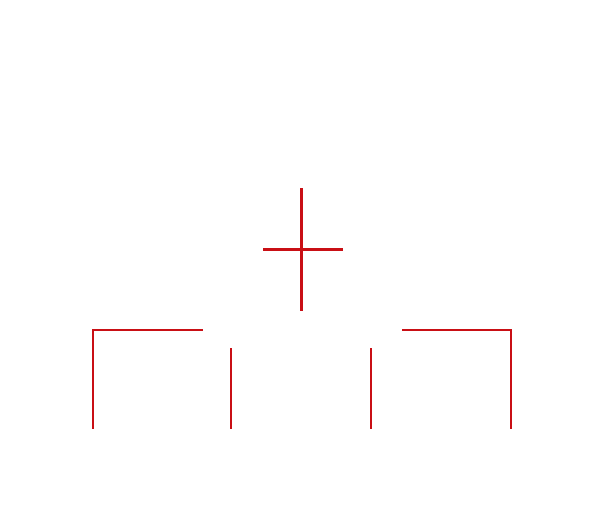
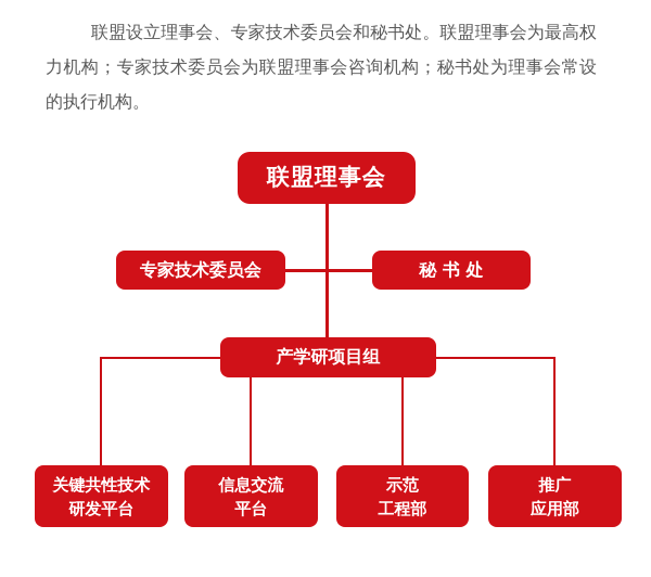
+ 联盟设立理事会、专家技术委员会和秘书处。联盟理事会为最高权力机构；专家技术委员会为联盟理事会咨询机构；秘书处为理事会常设的执行机构。
+ 联盟理事会
+ 专家技术委员会
+ 秘 书 处
+ 产学研项目组
+ 关键共性技术
+ 研发平台
+ 信息交流
+ 平台
+ 示范
+ 工程部
+ 推广
+ 应用部
